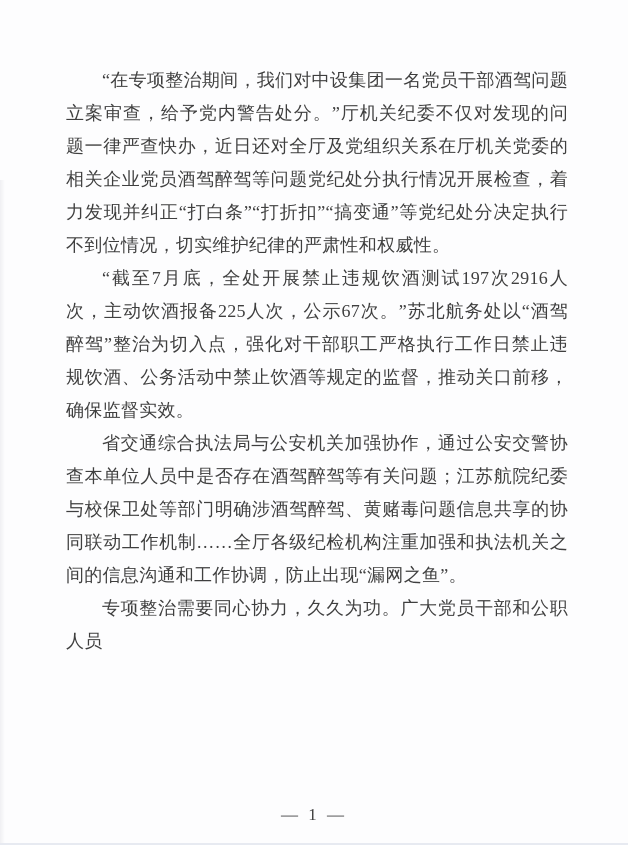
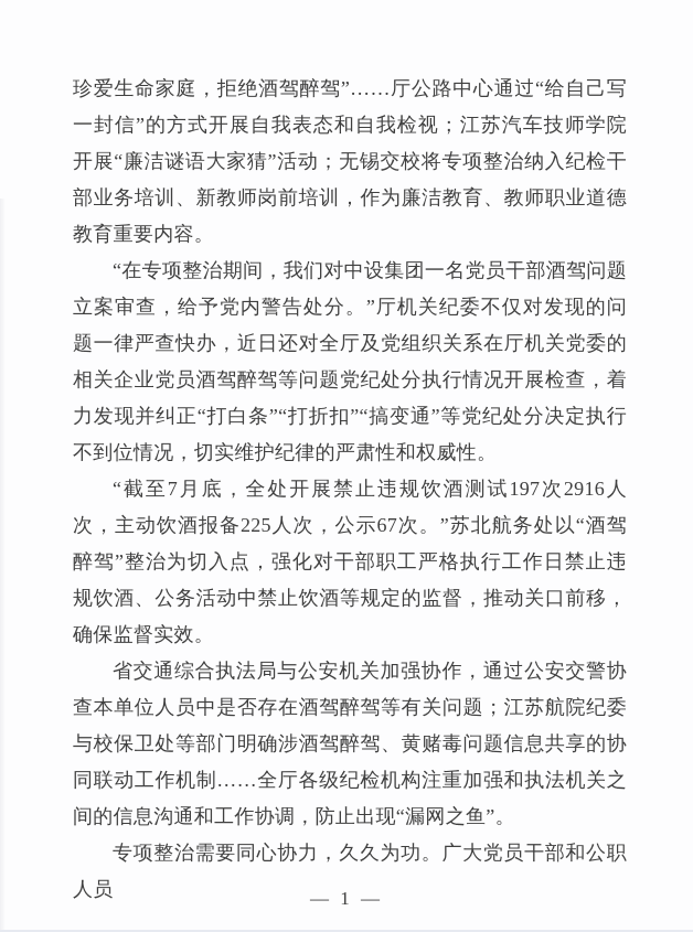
+ 珍爱生命家庭，拒绝酒驾醉驾”……厅公路中心通过“给自己写一封信”的方式开展自我表态和自我检视；江苏汽车技师学院开展“廉洁谜语大家猜”活动；无锡交校将专项整治纳入纪检干部业务培训、新教师岗前培训，作为廉洁教育、教师职业道德教育重要内容。
  “在专项整治期间，我们对中设集团一名党员干部酒驾问题立案审查，给予党内警告处分。”厅机关纪委不仅对发现的问题一律严查快办，近日还对全厅及党组织关系在厅机关党委的相关企业党员酒驾醉驾等问题党纪处分执行情况开展检查，着力发现并纠正“打白条”“打折扣”“搞变通”等党纪处分决定执行不到位情况，切实维护纪律的严肃性和权威性。
  “截至7月底，全处开展禁止违规饮酒测试197次2916人次，主动饮酒报备225人次，公示67次。”苏北航务处以“酒驾醉驾”整治为切入点，强化对干部职工严格执行工作日禁止违规饮酒、公务活动中禁止饮酒等规定的监督，推动关口前移，确保监督实效。
  省交通综合执法局与公安机关加强协作，通过公安交警协查本单位人员中是否存在酒驾醉驾等有关问题；江苏航院纪委与校保卫处等部门明确涉酒驾醉驾、黄赌毒问题信息共享的协同联动工作机制……全厅各级纪检机构注重加强和执法机关之间的信息沟通和工作协调，防止出现“漏网之鱼”。
  专项整治需要同心协力，久久为功。广大党员干部和公职人员
  — 1 —
